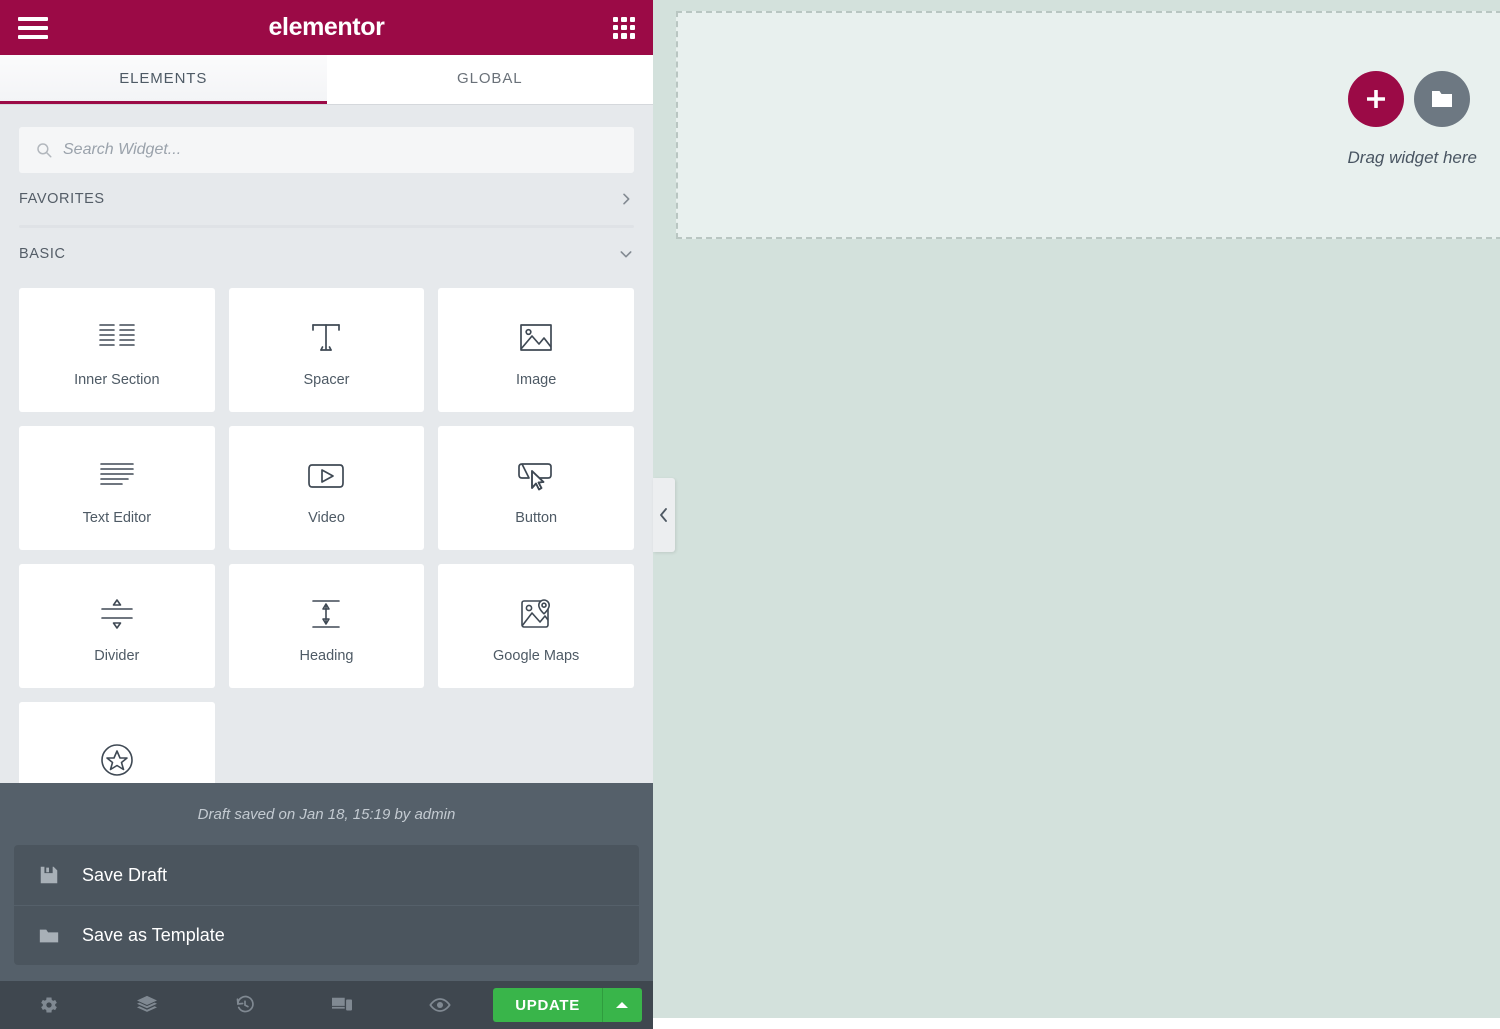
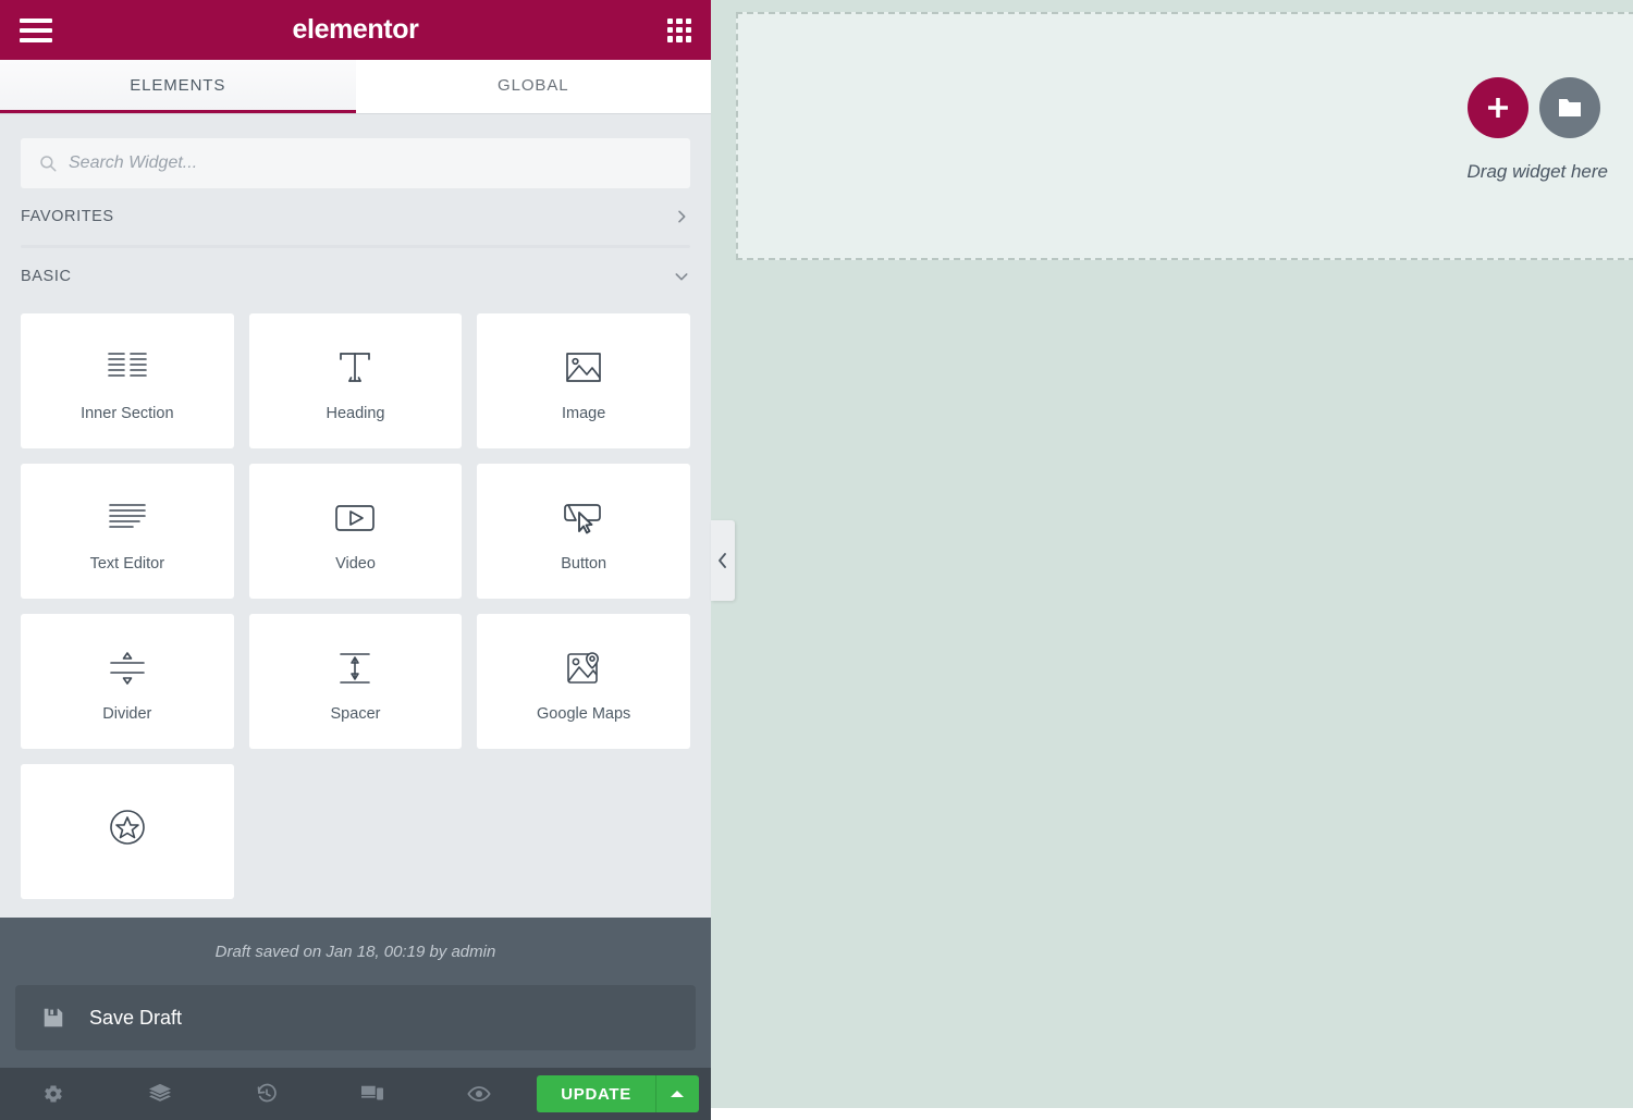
  elementor
  ELEMENTS
  GLOBAL
  Search Widget...
  FAVORITES
  BASIC
  Inner Section
- Spacer
+ Heading
  Image
  Text Editor
  Video
  Button
  Divider
- Heading
+ Spacer
  Google Maps
- Draft saved on Jan 18, 15:19 by admin
+ Draft saved on Jan 18, 00:19 by admin
  Save Draft
- Save as Template
  UPDATE
  Drag widget here
